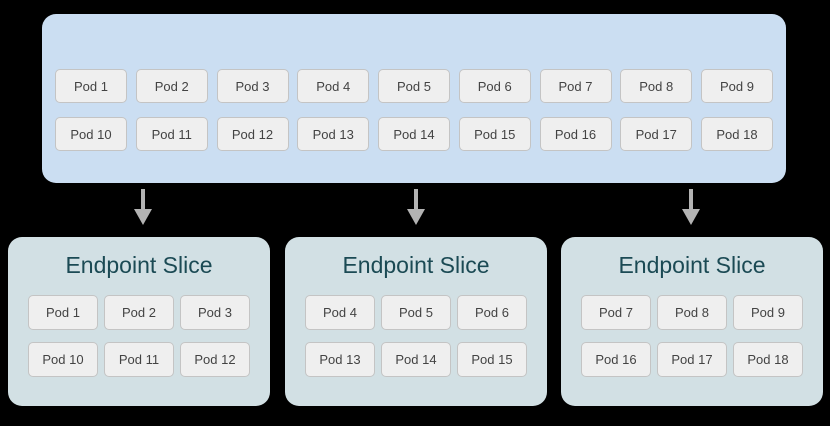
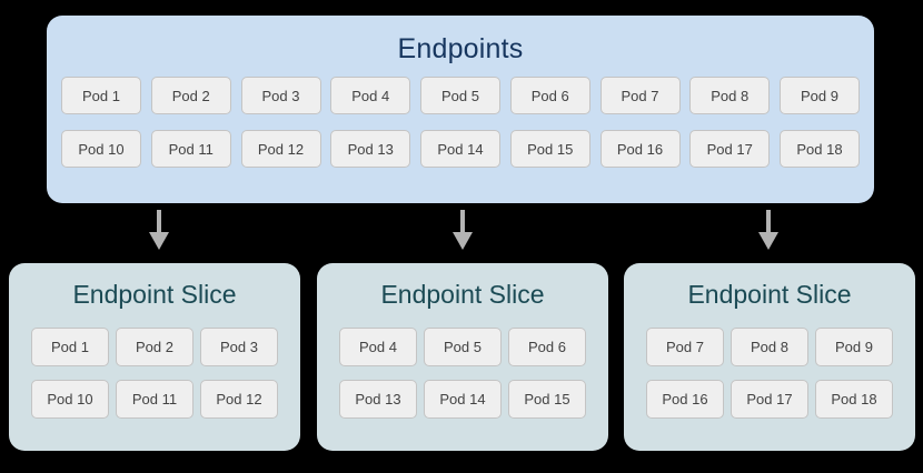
+ Endpoints
  Pod 1
  Pod 2
  Pod 3
  Pod 4
  Pod 5
  Pod 6
  Pod 7
  Pod 8
  Pod 9
  Pod 10
  Pod 11
  Pod 12
  Pod 13
  Pod 14
  Pod 15
  Pod 16
  Pod 17
  Pod 18
  Endpoint Slice
  Pod 1
  Pod 2
  Pod 3
  Pod 10
  Pod 11
  Pod 12
  Endpoint Slice
  Pod 4
  Pod 5
  Pod 6
  Pod 13
  Pod 14
  Pod 15
  Endpoint Slice
  Pod 7
  Pod 8
  Pod 9
  Pod 16
  Pod 17
  Pod 18
